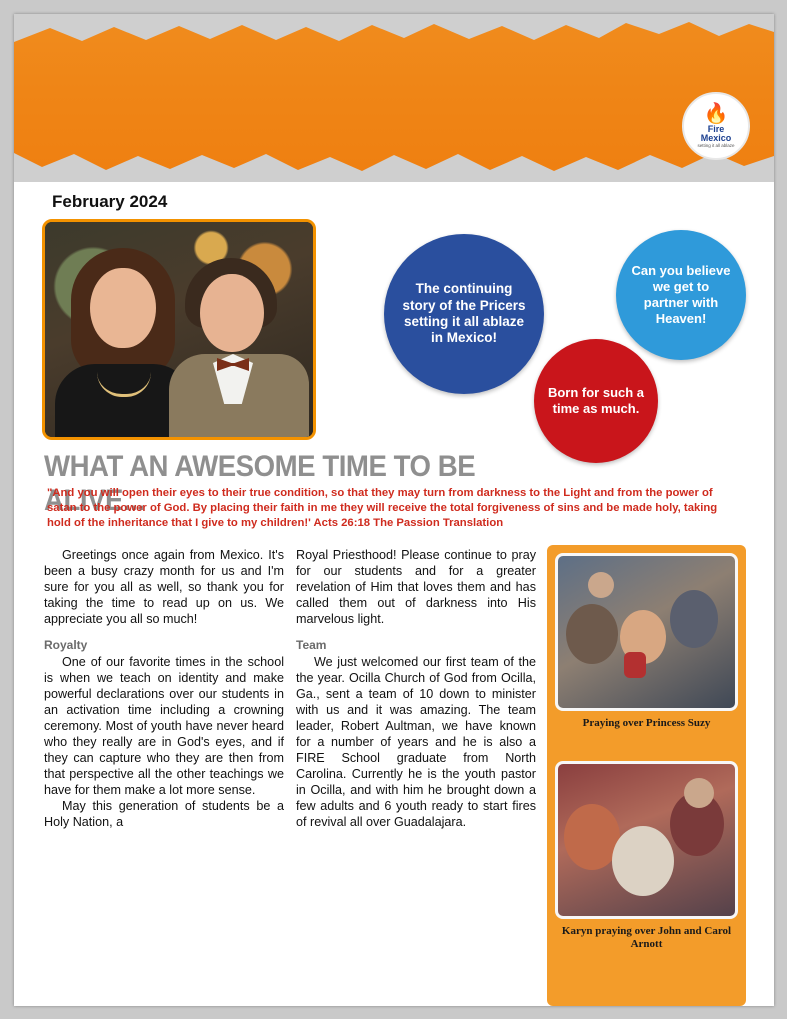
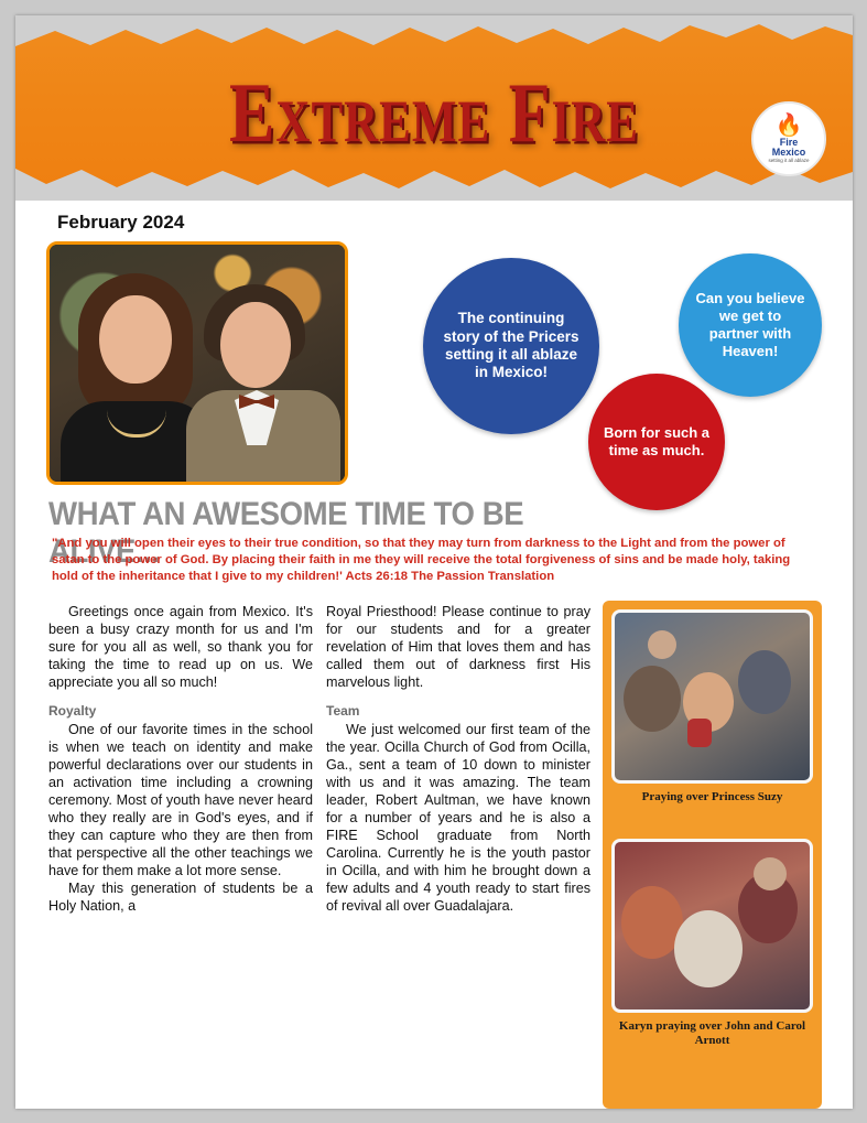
+ Extreme Fire
  🔥
  Fire
  Mexico
  February 2024
  The continuing story of the Pricers setting it all ablaze in Mexico!
  Can you believe we get to partner with Heaven!
  Born for such a time as much.
  WHAT AN AWESOME TIME TO BE ALIVE...
  "And you will open their eyes to their true condition, so that they may turn from darkness to the Light and from the power of satan to the power of God. By placing their faith in me they will receive the total forgiveness of sins and be made holy, taking hold of the inheritance that I give to my children!' Acts 26:18 The Passion Translation
  Greetings once again from Mexico. It's been a busy crazy month for us and I'm sure for you all as well, so thank you for taking the time to read up on us. We appreciate you all so much!
  Royalty
  One of our favorite times in the school is when we teach on identity and make powerful declarations over our students in an activation time including a crowning ceremony. Most of youth have never heard who they really are in God's eyes, and if they can capture who they are then from that perspective all the other teachings we have for them make a lot more sense.
  May this generation of students be a Holy Nation, a
- Royal Priesthood! Please continue to pray for our students and for a greater revelation of Him that loves them and has called them out of darkness into His marvelous light.
+ Royal Priesthood! Please continue to pray for our students and for a greater revelation of Him that loves them and has called them out of darkness first His marvelous light.
  Team
- We just welcomed our first team of the the year. Ocilla Church of God from Ocilla, Ga., sent a team of 10 down to minister with us and it was amazing. The team leader, Robert Aultman, we have known for a number of years and he is also a FIRE School graduate from North Carolina. Currently he is the youth pastor in Ocilla, and with him he brought down a few adults and 6 youth ready to start fires of revival all over Guadalajara.
+ We just welcomed our first team of the the year. Ocilla Church of God from Ocilla, Ga., sent a team of 10 down to minister with us and it was amazing. The team leader, Robert Aultman, we have known for a number of years and he is also a FIRE School graduate from North Carolina. Currently he is the youth pastor in Ocilla, and with him he brought down a few adults and 4 youth ready to start fires of revival all over Guadalajara.
  Praying over Princess Suzy
  Karyn praying over John and Carol Arnott
